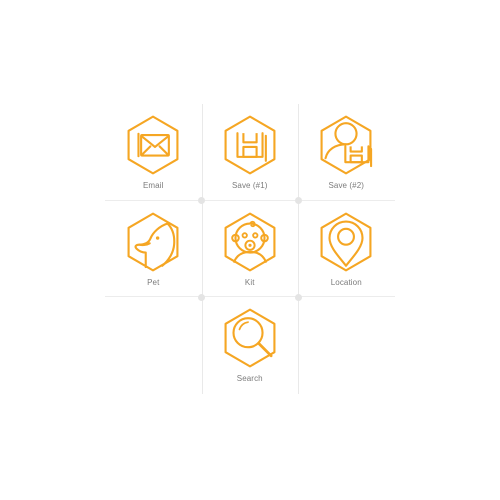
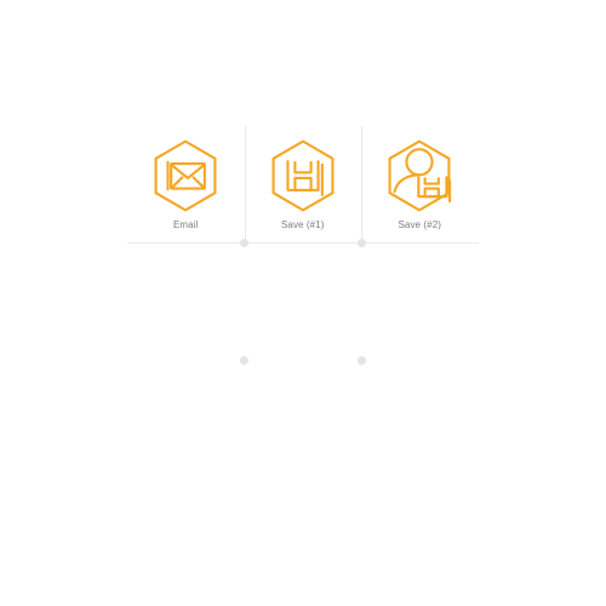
  Email
  Save (#1)
  Save (#2)
- Pet
- Kit
- Location
- Search
